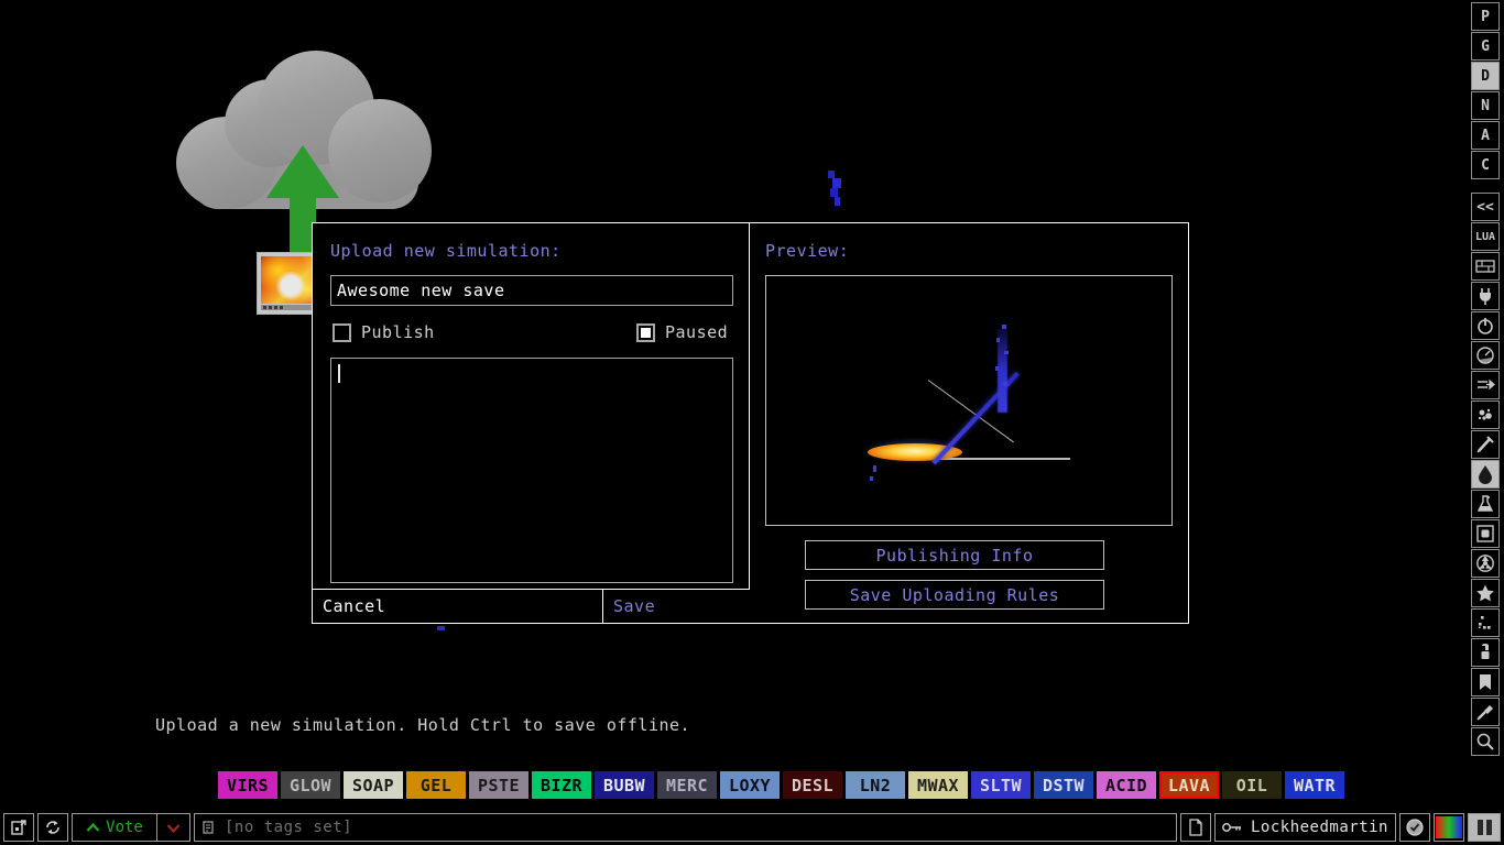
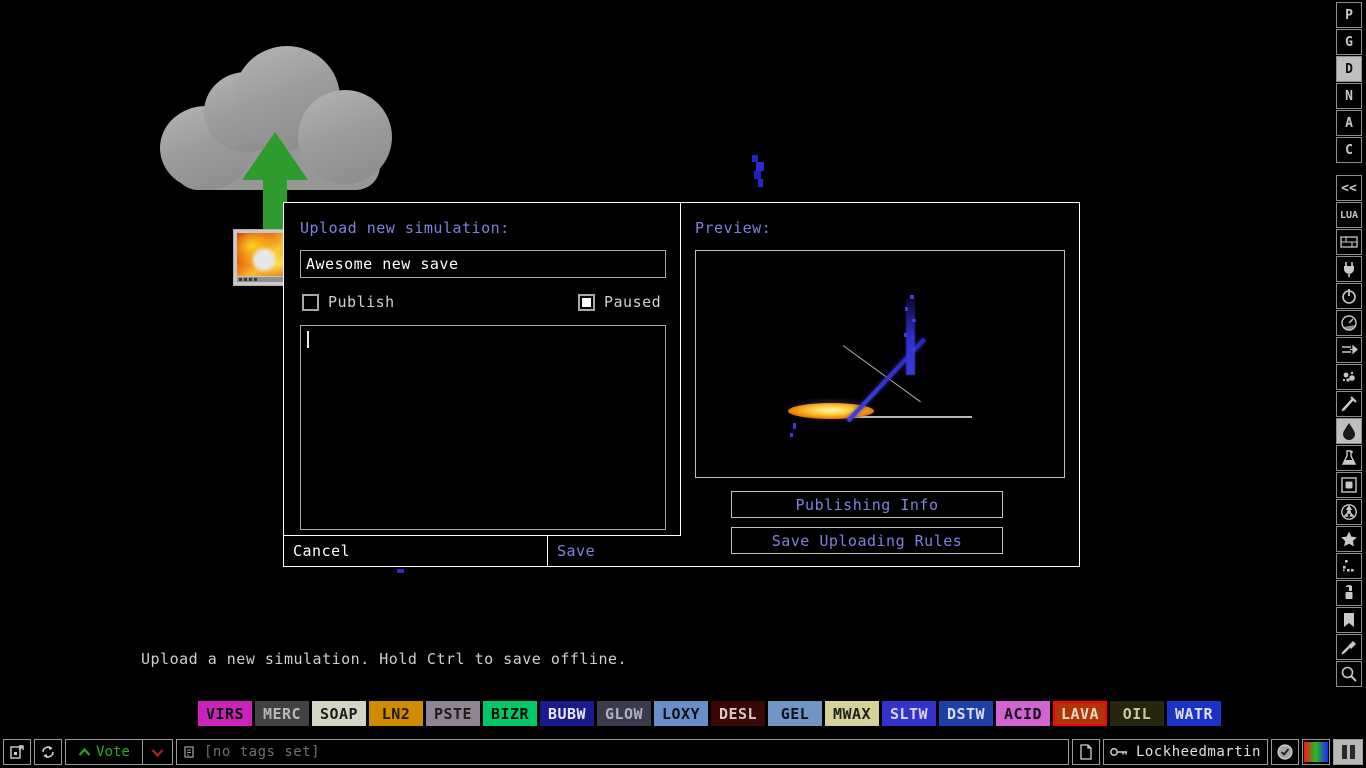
  Upload new simulation:
  Awesome new save
  Publish
  Paused
  Cancel
  Save
  Preview:
  Publishing Info
  Save Uploading Rules
  Upload a new simulation. Hold Ctrl to save offline.
  VIRS
- GLOW
+ MERC
  SOAP
- GEL
+ LN2
  PSTE
  BIZR
  BUBW
- MERC
+ GLOW
  LOXY
  DESL
- LN2
+ GEL
  MWAX
  SLTW
  DSTW
  ACID
  LAVA
  OIL
  WATR
  Vote
  [no tags set]
  Lockheedmartin
  P
  G
  D
  N
  A
  C
  <<
  LUA
